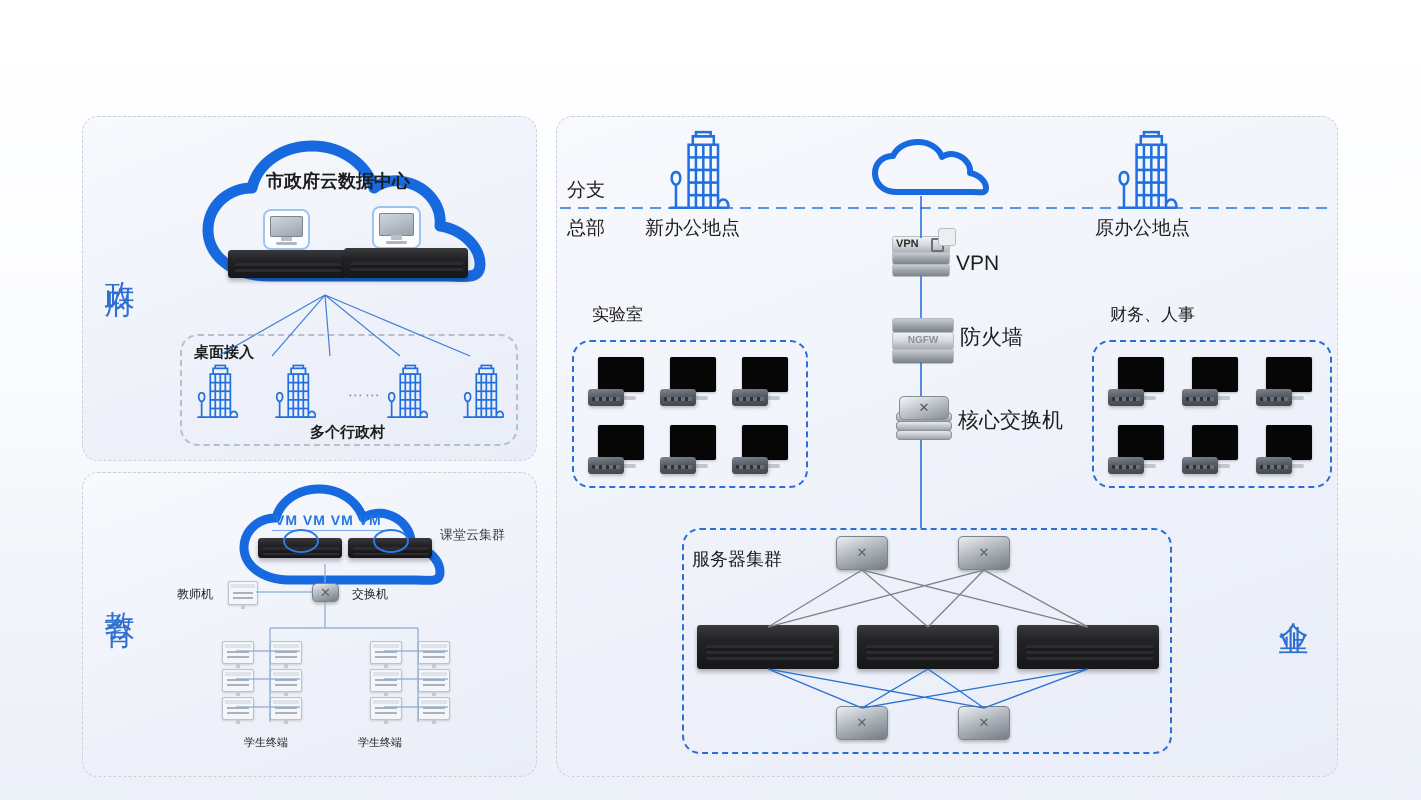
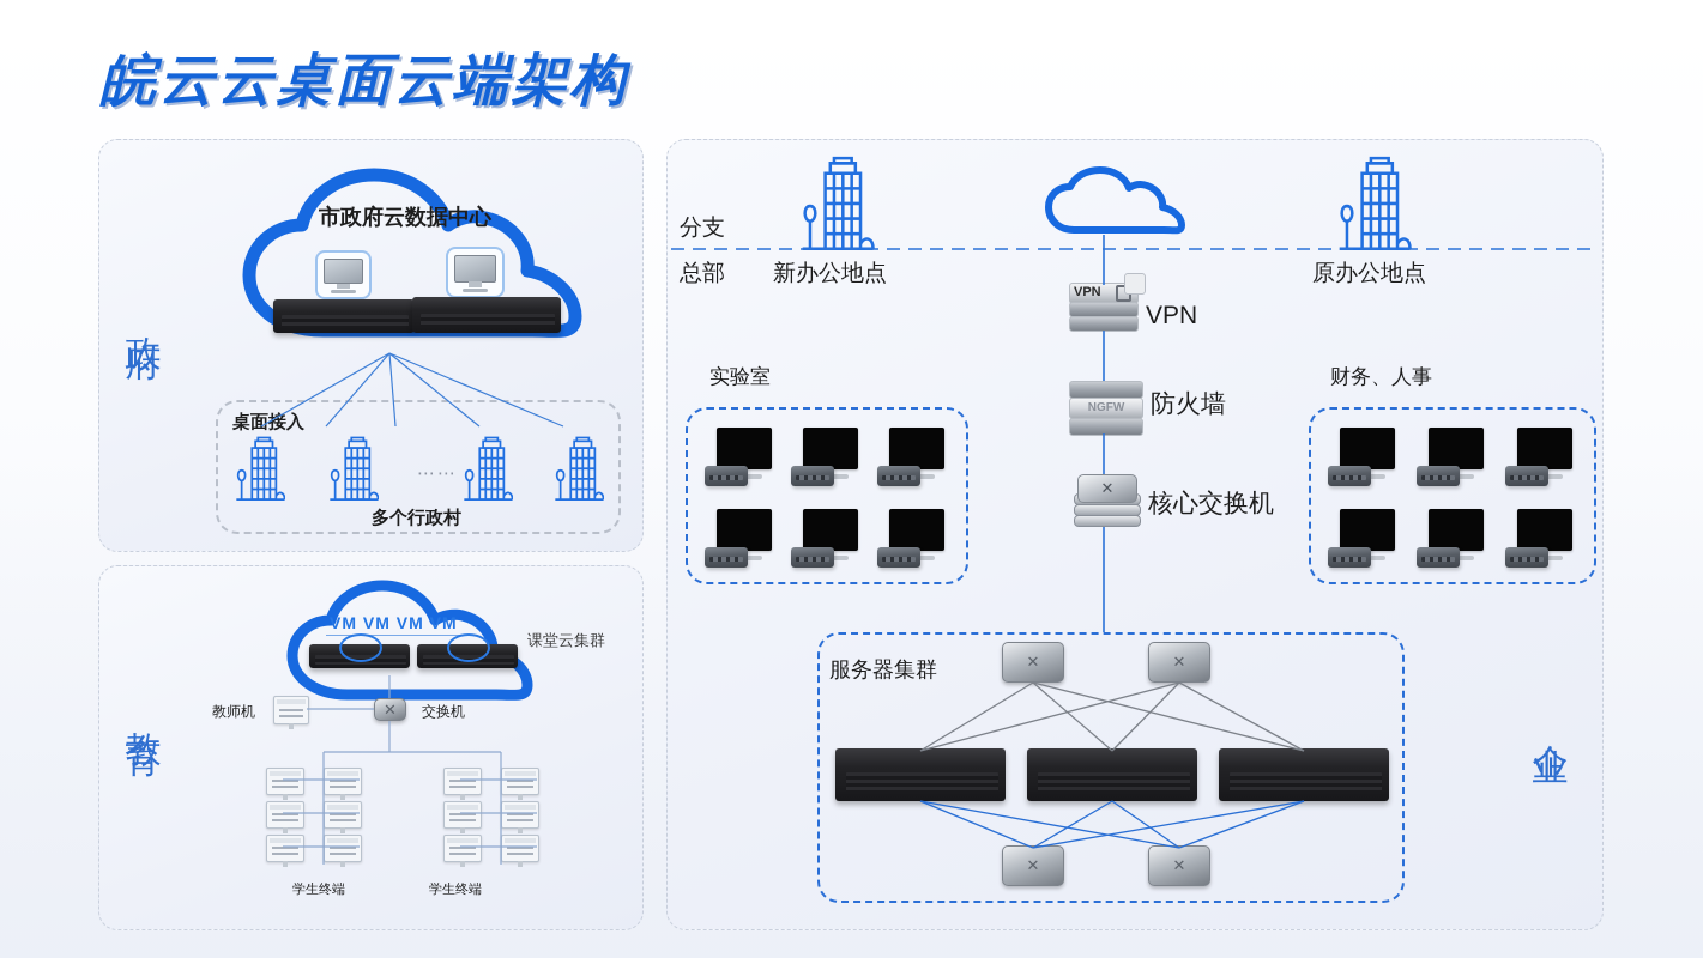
+ 皖云云桌面云端架构
  市政府云数据中心
  桌面接入
  多个行政村
  ⋯⋯
  VM VM VM VM
  课堂云集群
  教师机
  交换机
  学生终端
  学生终端
  分支
  总部
  新办公地点
  原办公地点
  实验室
  财务、人事
  服务器集群
  VPN
  VPN
  NGFW
  防火墙
  ✕
  核心交换机
